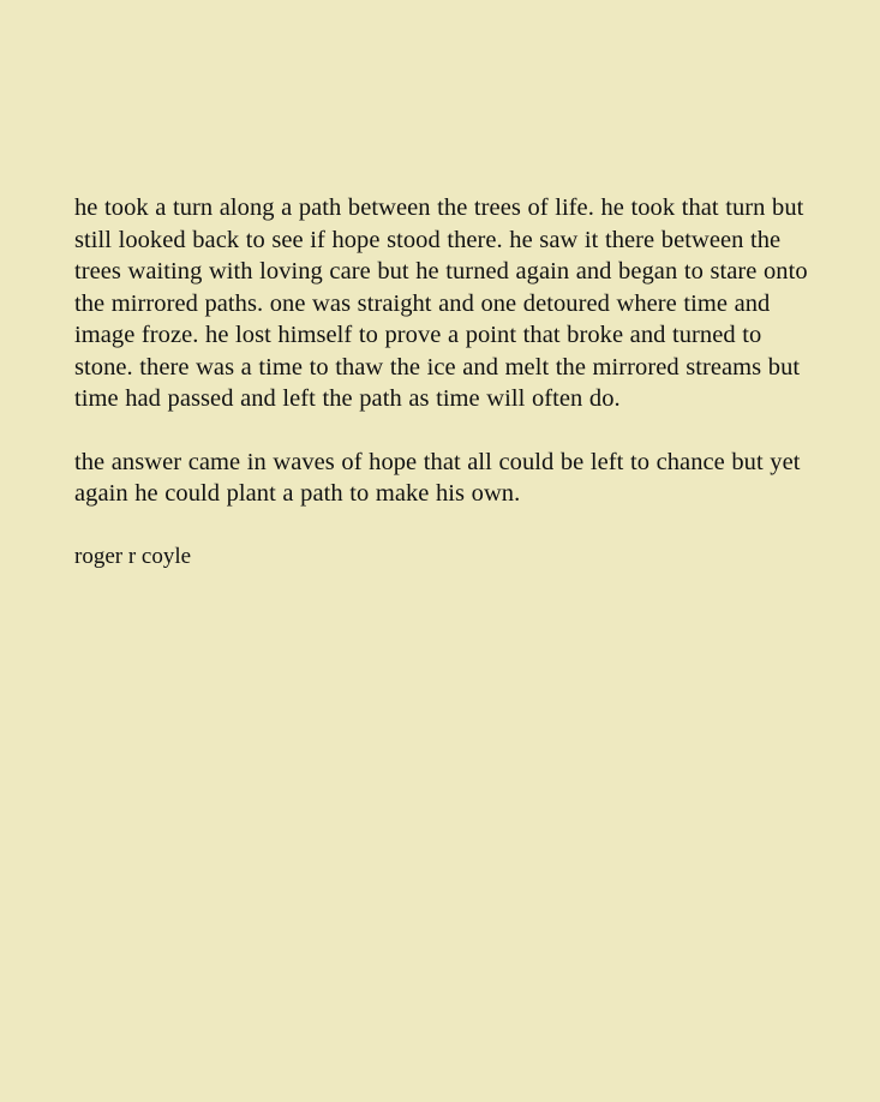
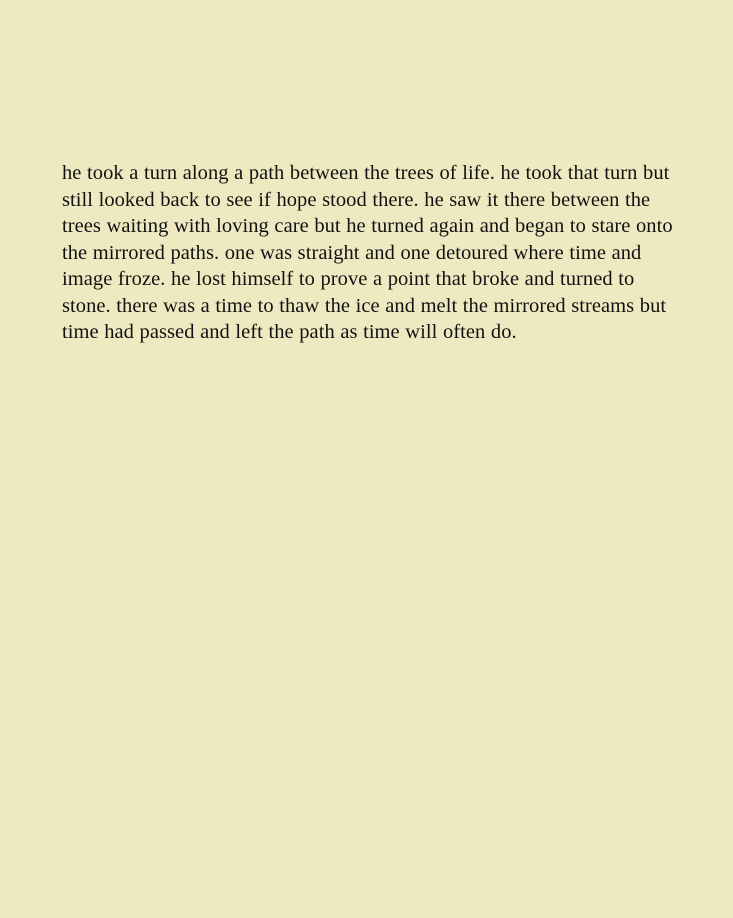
  he took a turn along a path between the trees of life. he took that turn but still looked back to see if hope stood there. he saw it there between the trees waiting with loving care but he turned again and began to stare onto the mirrored paths. one was straight and one detoured where time and image froze. he lost himself to prove a point that broke and turned to stone. there was a time to thaw the ice and melt the mirrored streams but time had passed and left the path as time will often do.
- the answer came in waves of hope that all could be left to chance but yet again he could plant a path to make his own.
- roger r coyle
